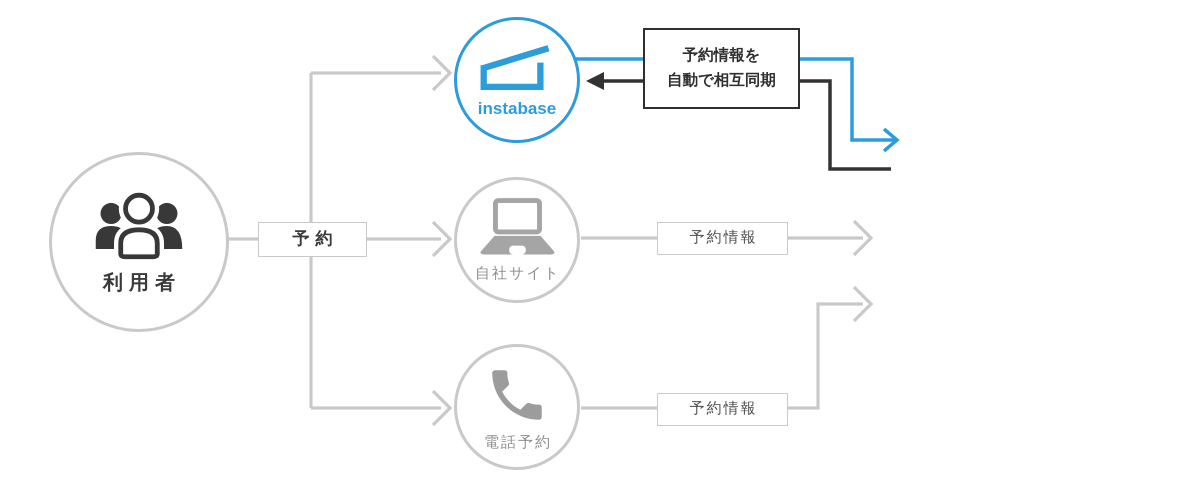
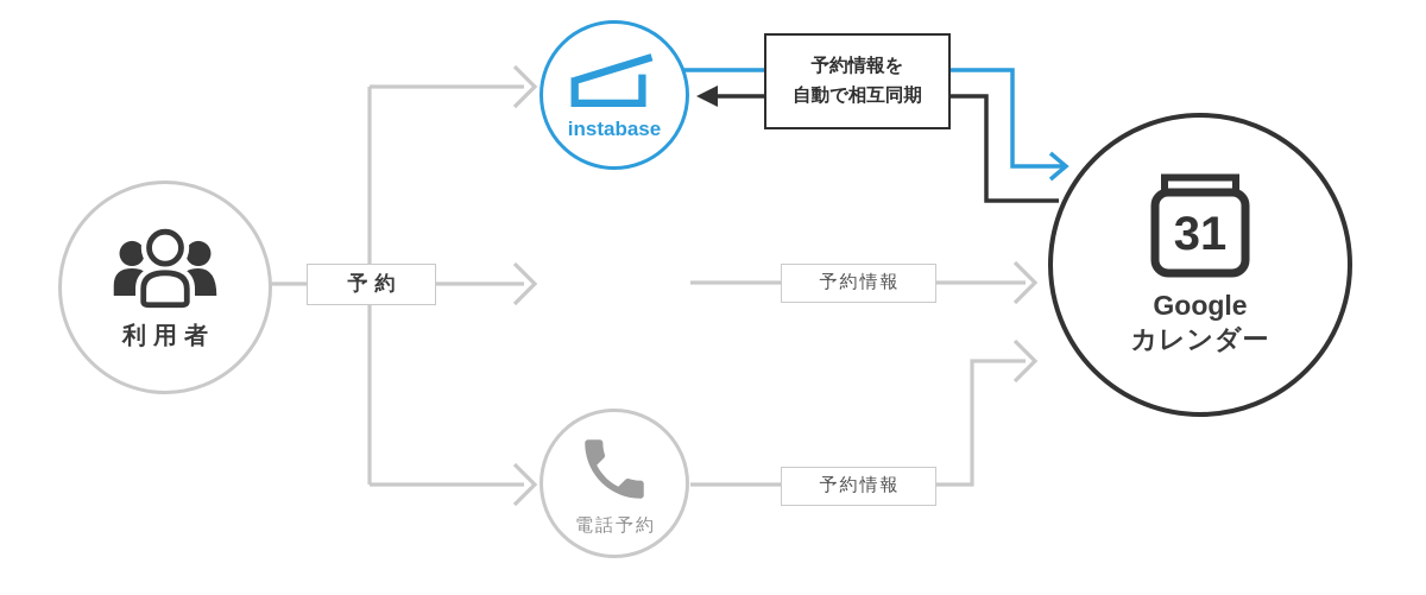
  予約
  予約情報を
  自動で相互同期
  予約情報
  予約情報
  利用者
  instabase
- 自社サイト
  電話予約
+ 31
+ Google
+ カレンダー
